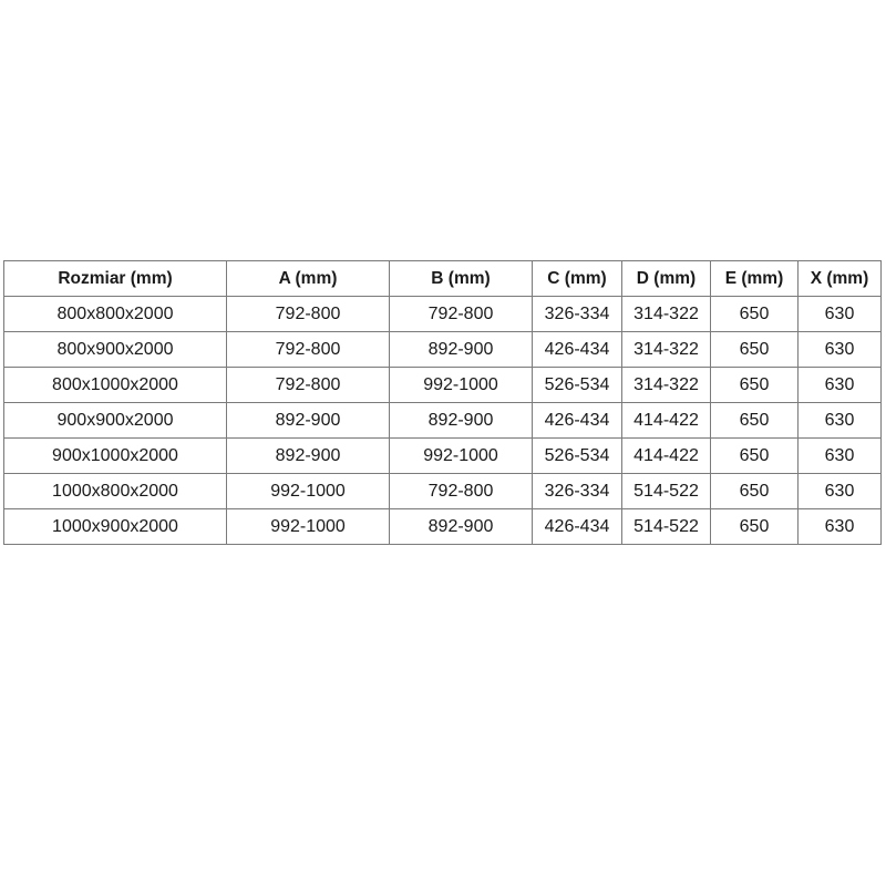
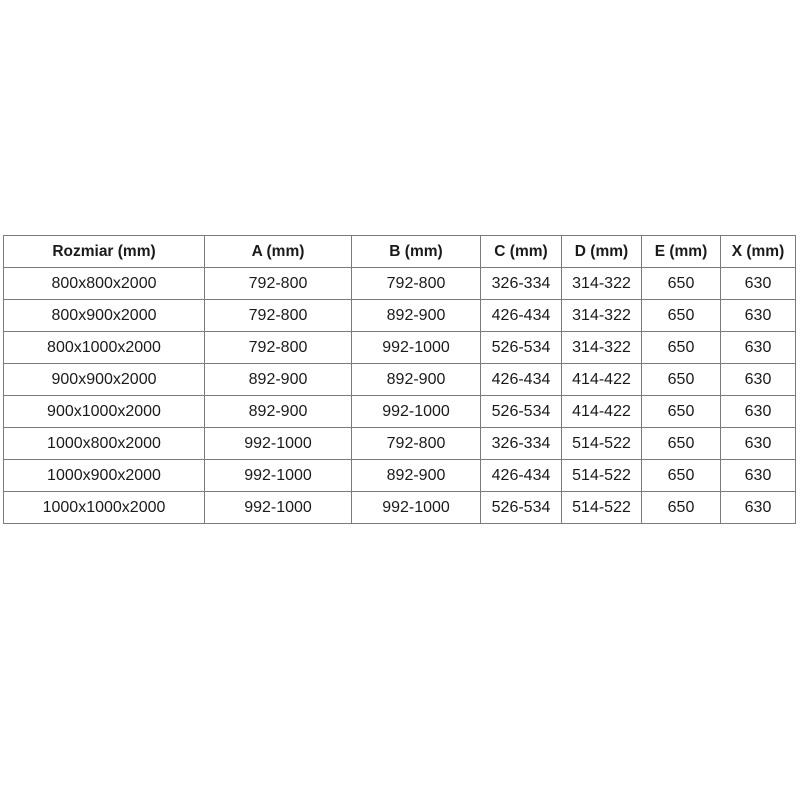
  Rozmiar (mm)	A (mm)	B (mm)	C (mm)	D (mm)	E (mm)	X (mm)
  800x800x2000	792-800	792-800	326-334	314-322	650	630
  800x900x2000	792-800	892-900	426-434	314-322	650	630
  800x1000x2000	792-800	992-1000	526-534	314-322	650	630
  900x900x2000	892-900	892-900	426-434	414-422	650	630
  900x1000x2000	892-900	992-1000	526-534	414-422	650	630
  1000x800x2000	992-1000	792-800	326-334	514-522	650	630
  1000x900x2000	992-1000	892-900	426-434	514-522	650	630
+ 1000x1000x2000	992-1000	992-1000	526-534	514-522	650	630
